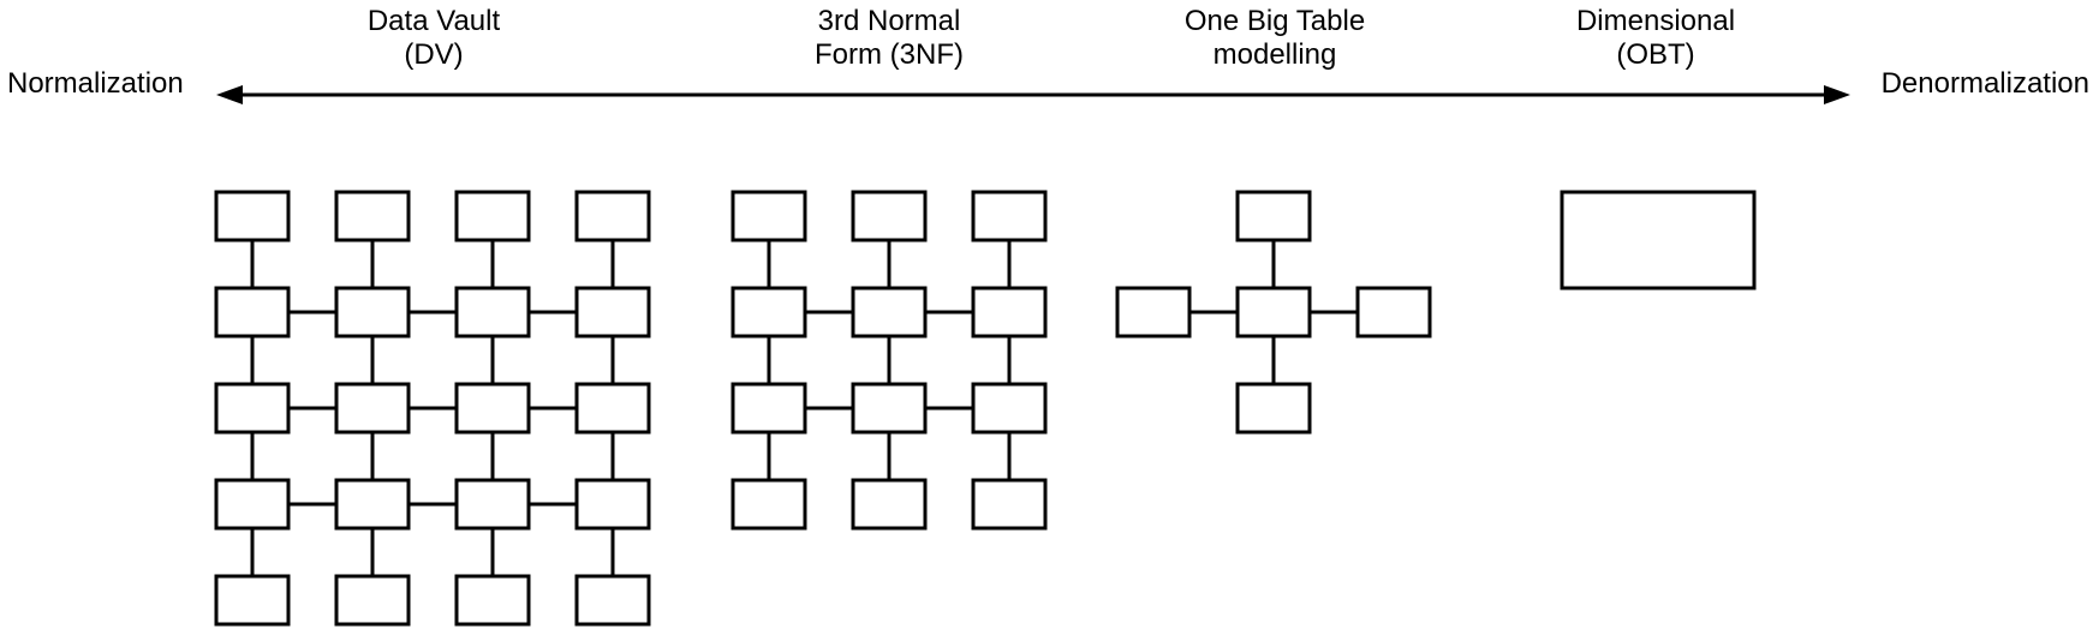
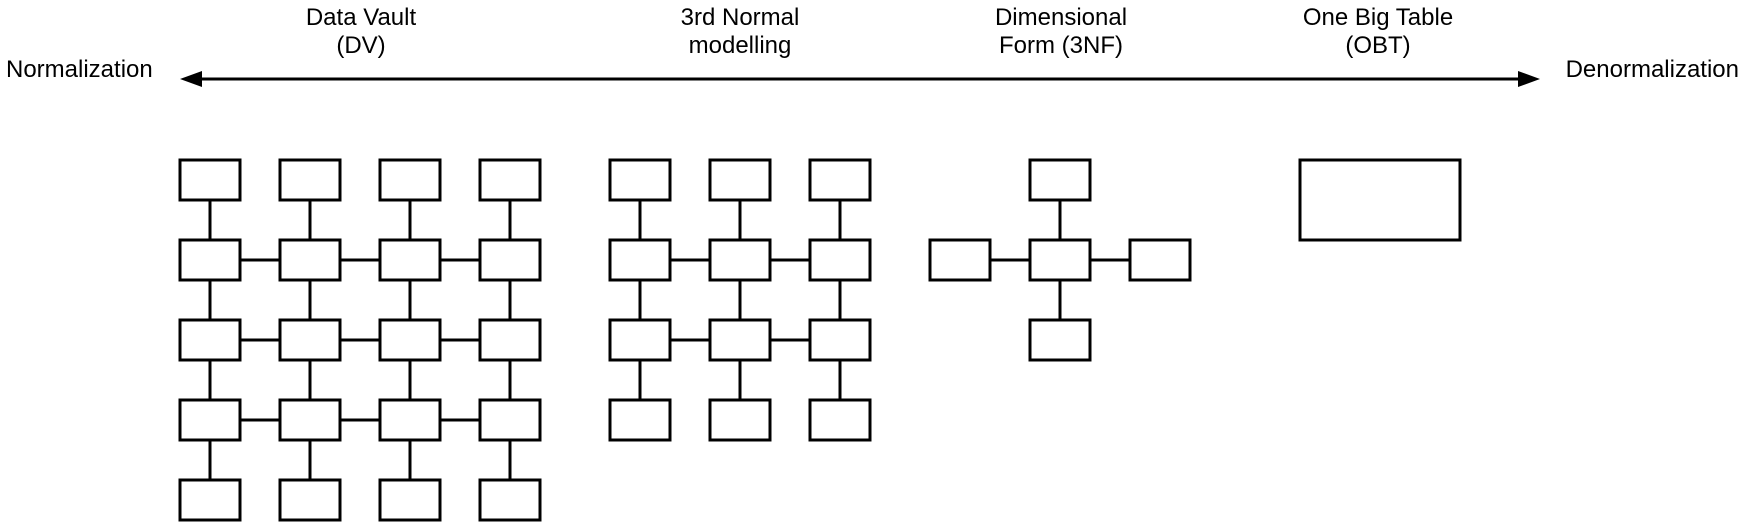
  Normalization
  Denormalization
  Data Vault
  (DV)
  3rd Normal
- Form (3NF)
+ modelling
- One Big Table
+ Dimensional
- modelling
+ Form (3NF)
- Dimensional
+ One Big Table
  (OBT)
